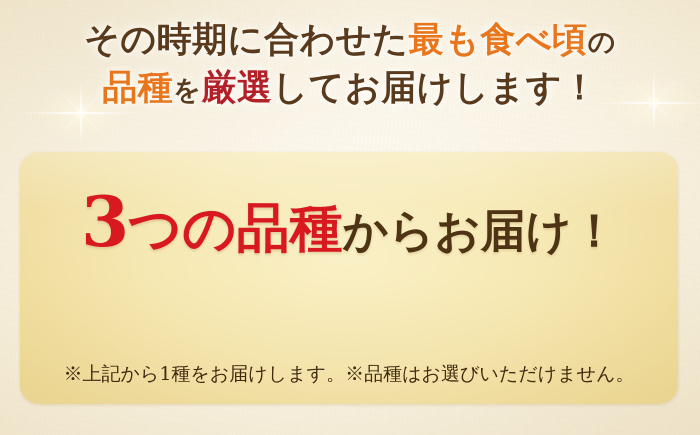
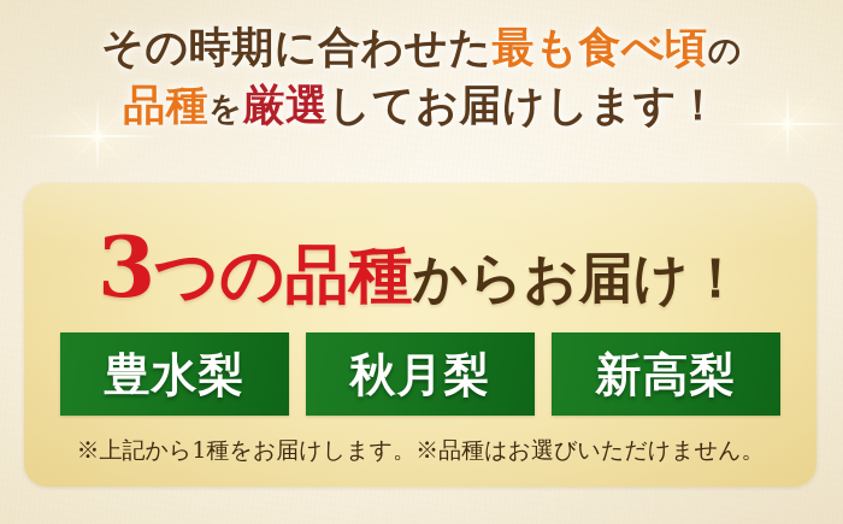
  その時期に合わせた最も食べ頃の
  品種を厳選してお届けします！
  3つの品種からお届け！
+ 豊水梨
+ 秋月梨
+ 新高梨
  ※上記から1種をお届けします。※品種はお選びいただけません。
